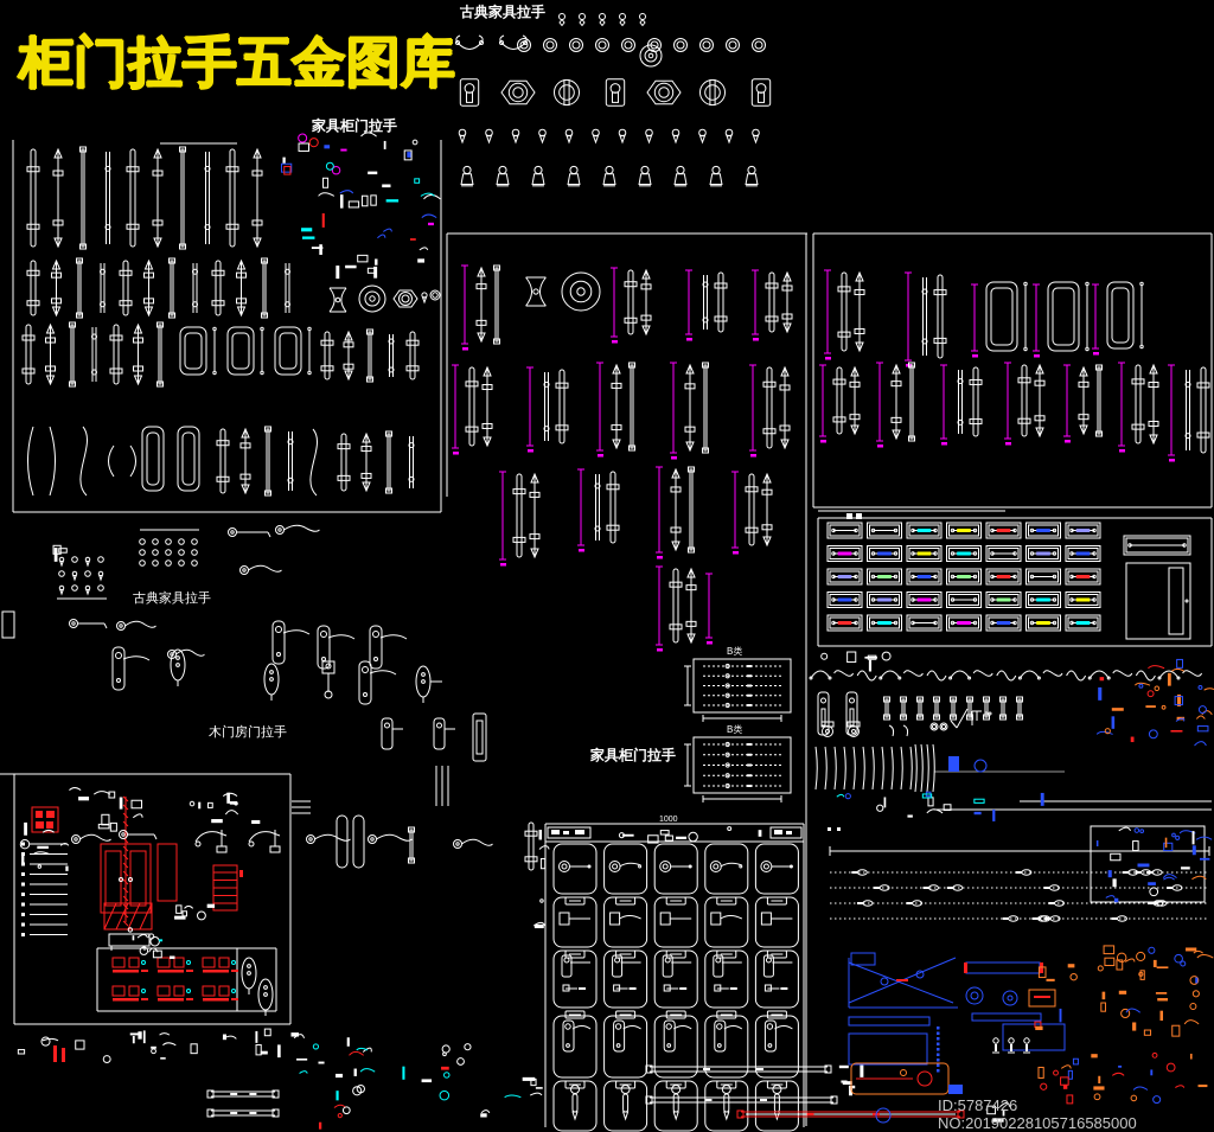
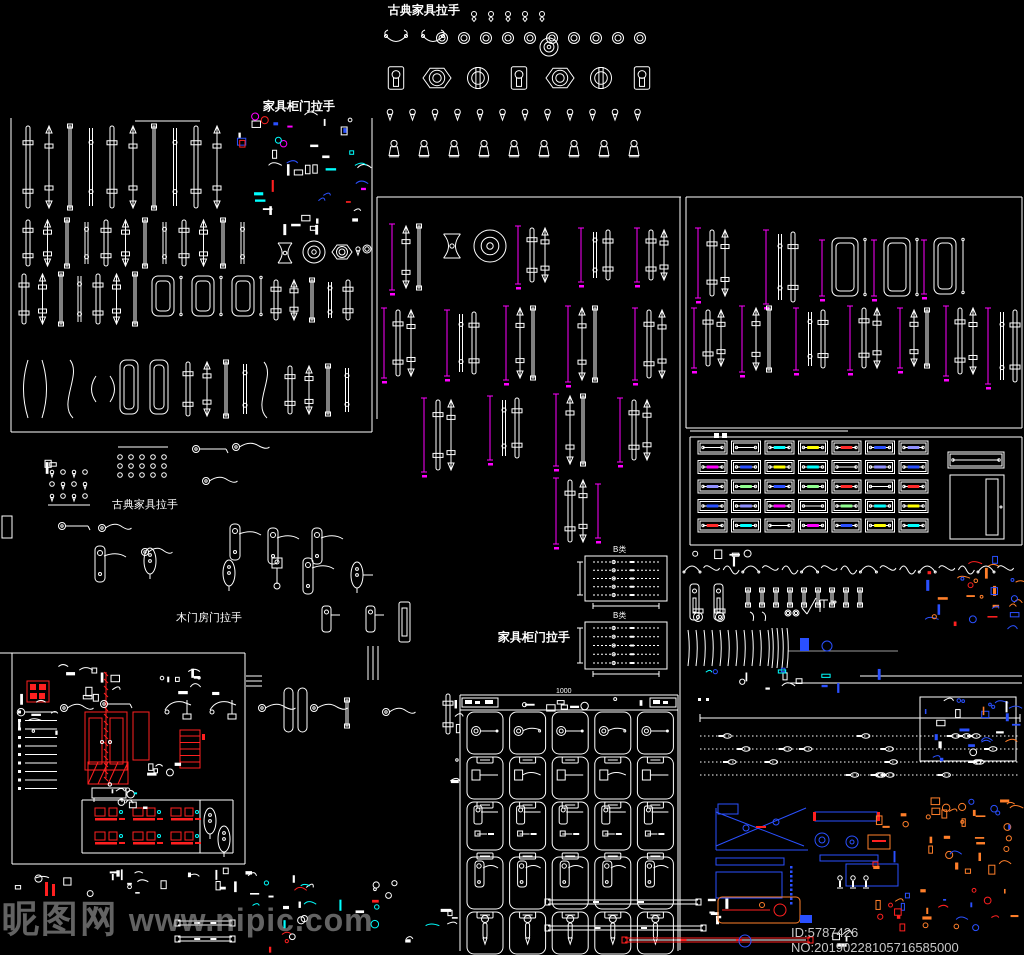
- 柜门拉手五金图库
  古典家具拉手
  家具柜门拉手
  古典家具拉手
  木门房门拉手
  家具柜门拉手
  B类
  B类
+ 昵图网 www.nipic.com
  ID:5787426 NO:20190228105716585000
